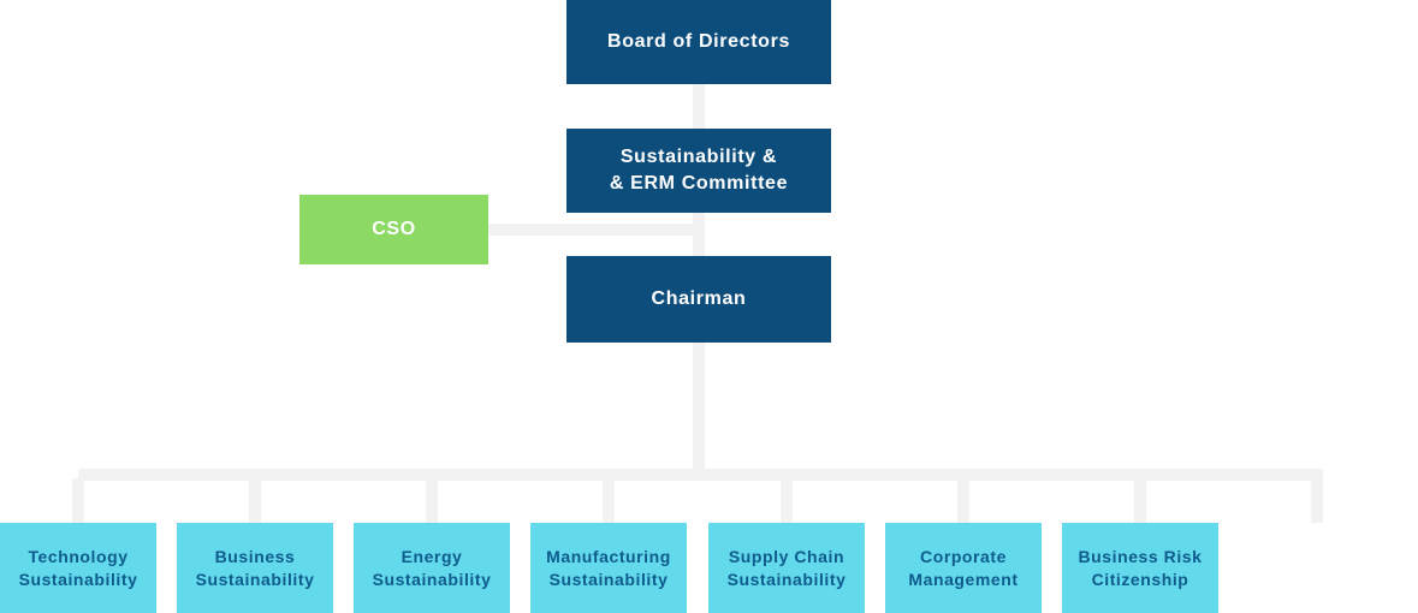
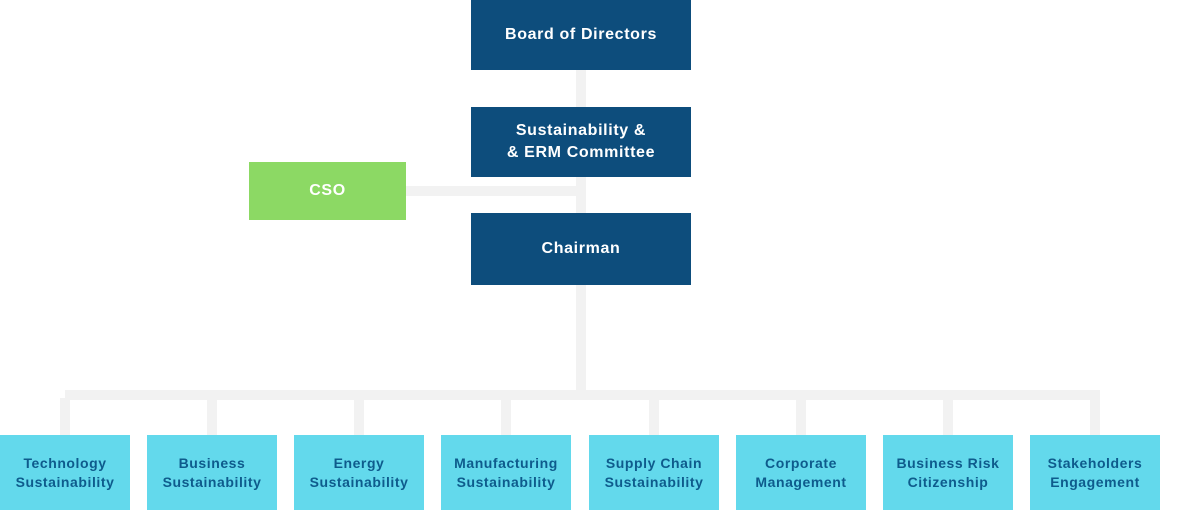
  Board of Directors
  Sustainability &
  & ERM Committee
  CSO
  Chairman
  Technology
  Sustainability
  Business
  Sustainability
  Energy
  Sustainability
  Manufacturing
  Sustainability
  Supply Chain
  Sustainability
  Corporate
  Management
  Business Risk
  Citizenship
+ Stakeholders
+ Engagement
